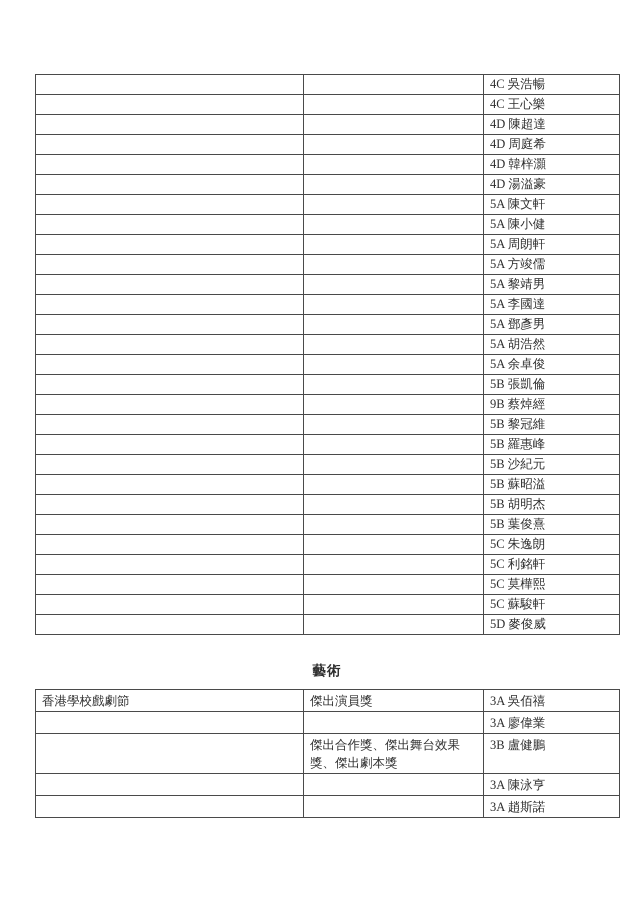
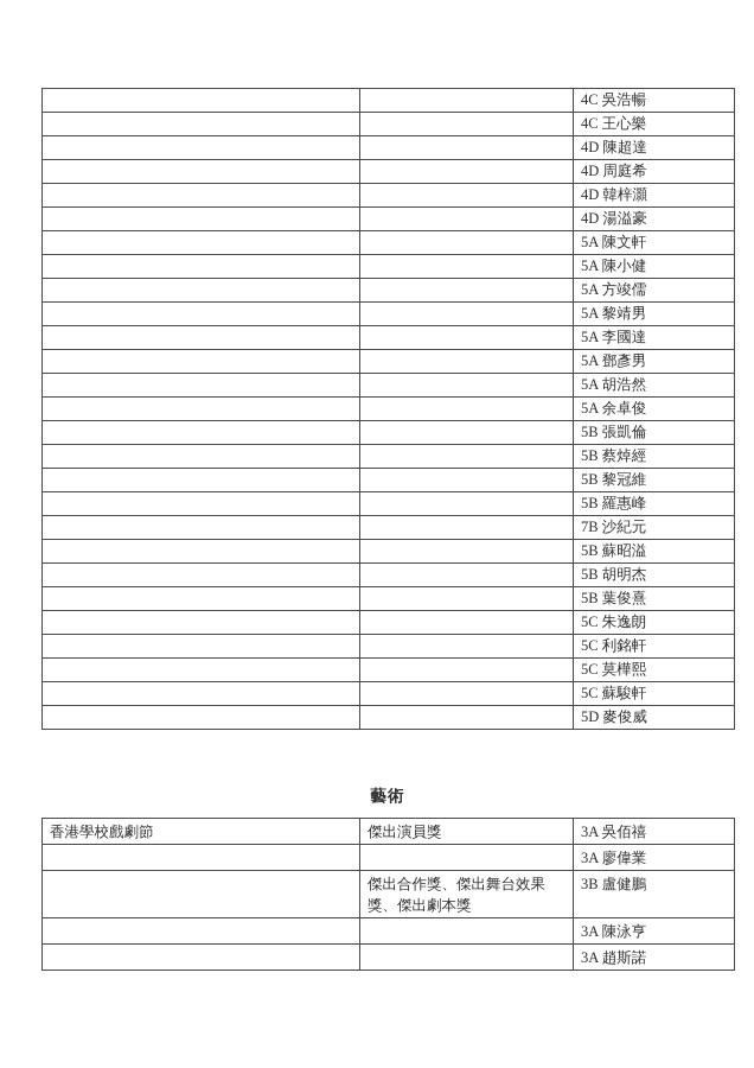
  		4C 吳浩暢
  		4C 王心樂
  		4D 陳超達
  		4D 周庭希
  		4D 韓梓灝
  		4D 湯溢豪
  		5A 陳文軒
  		5A 陳小健
- 		5A 周朗軒
  		5A 方竣儒
  		5A 黎靖男
  		5A 李國達
  		5A 鄧彥男
  		5A 胡浩然
  		5A 余卓俊
  		5B 張凱倫
- 		9B 蔡焯經
+ 		5B 蔡焯經
  		5B 黎冠維
  		5B 羅惠峰
- 		5B 沙紀元
+ 		7B 沙紀元
  		5B 蘇昭溢
  		5B 胡明杰
  		5B 葉俊熹
  		5C 朱逸朗
  		5C 利銘軒
  		5C 莫樺熙
  		5C 蘇駿軒
  		5D 麥俊威
  藝術
  香港學校戲劇節	傑出演員獎	3A 吳佰禧
  		3A 廖偉業
  	傑出合作獎、傑出舞台效果獎、傑出劇本獎	3B 盧健鵬
  		3A 陳泳亨
  		3A 趙斯諾
